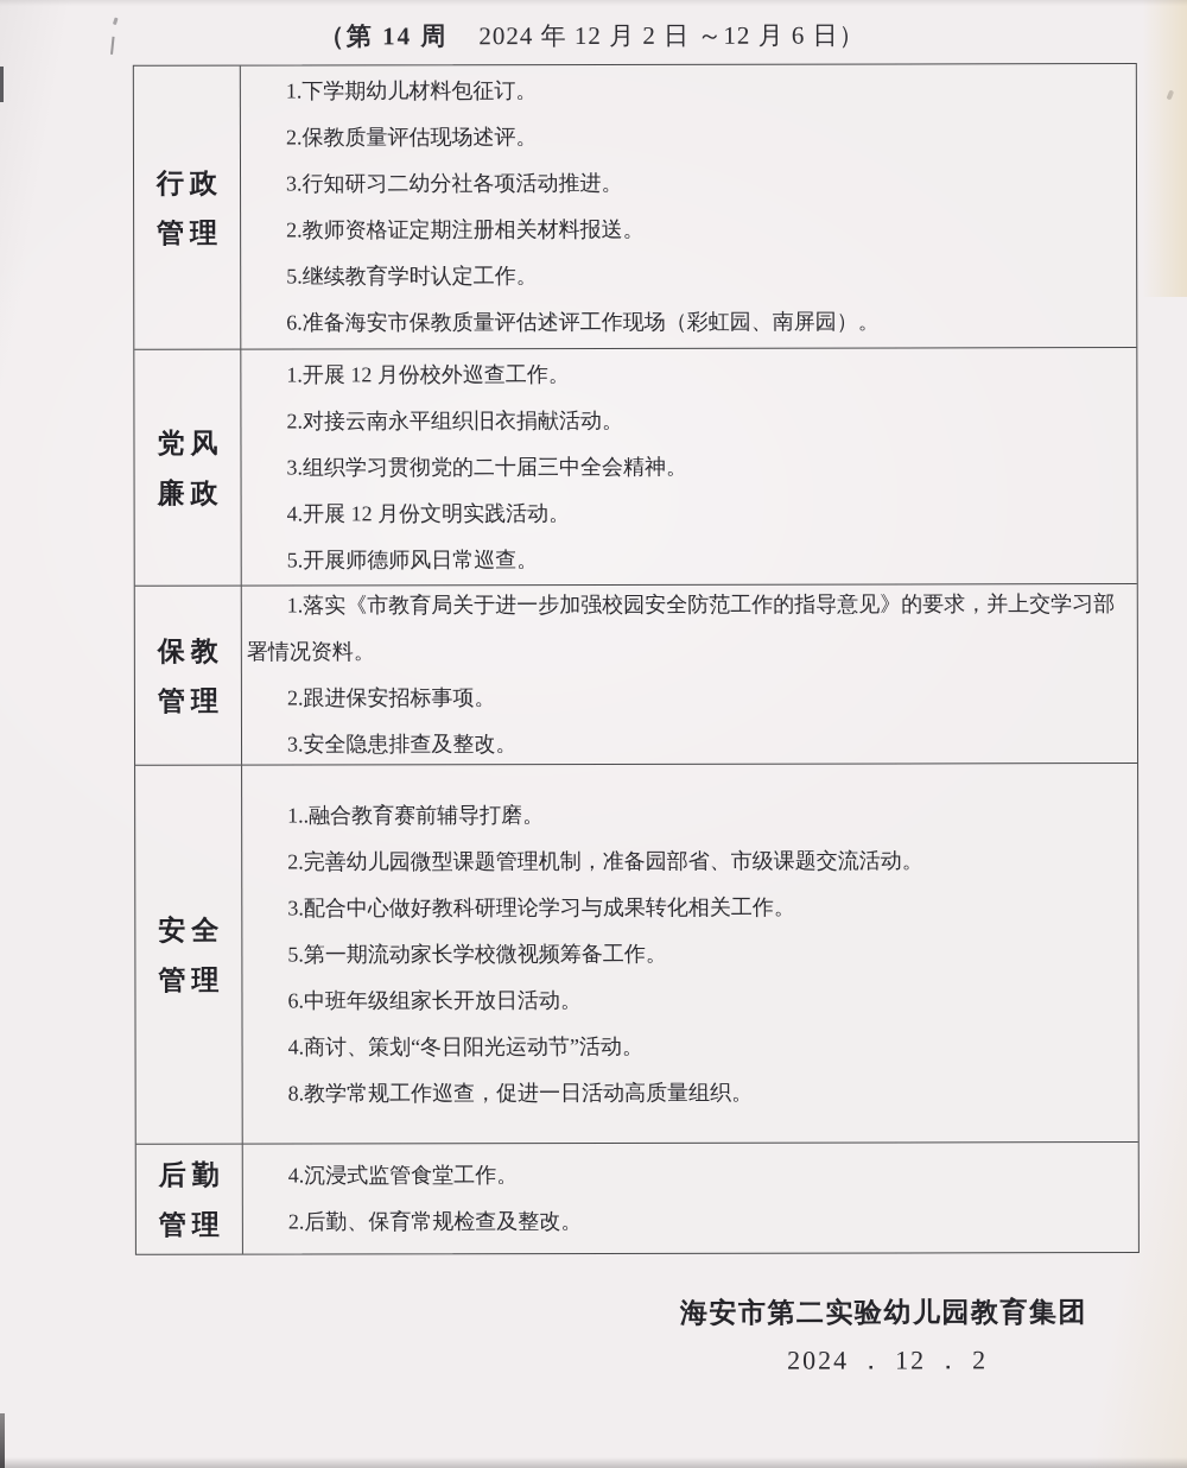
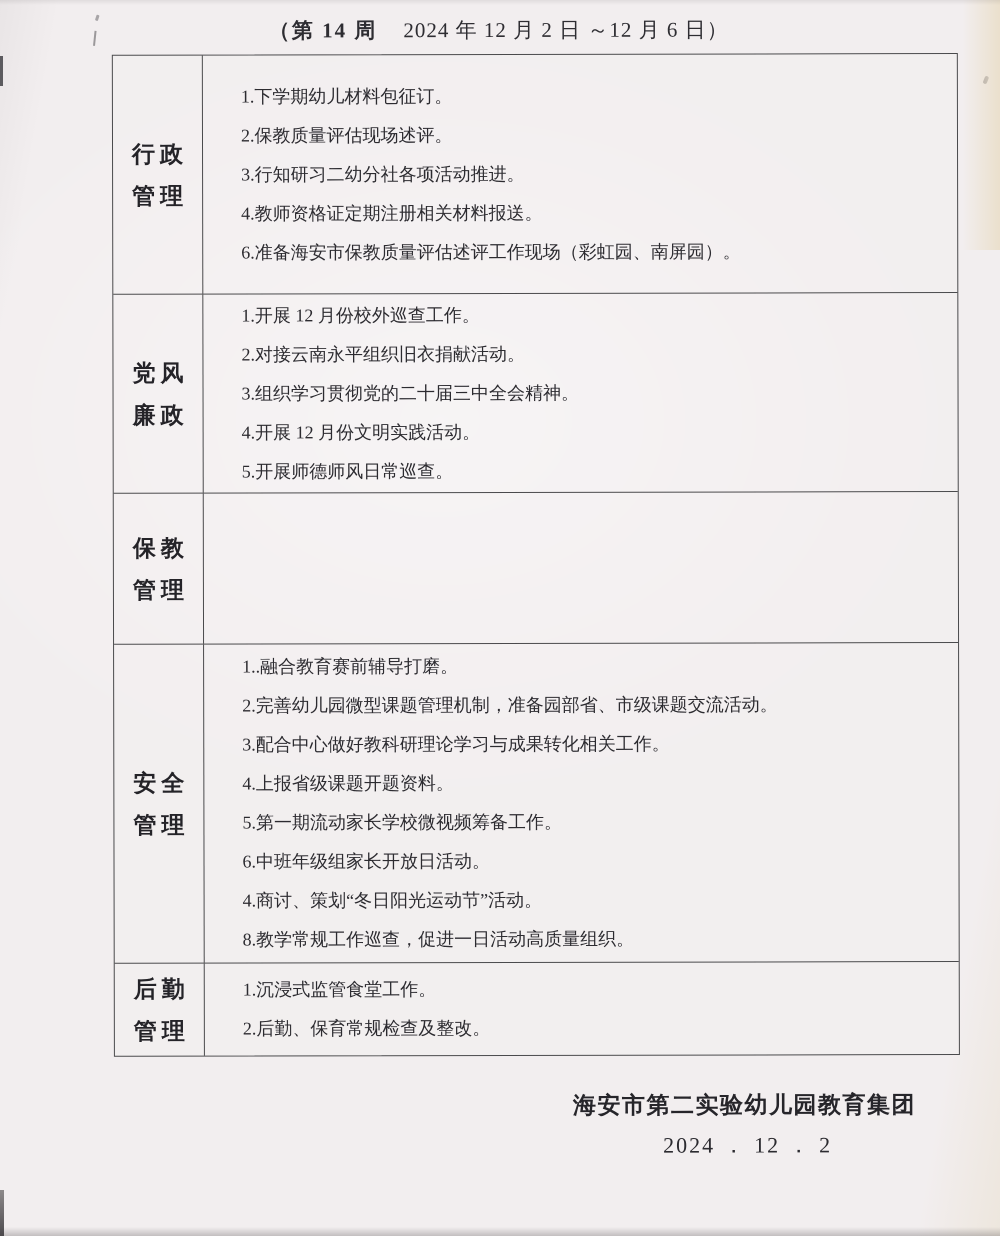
  （第 14 周 2024 年 12 月 2 日 ～12 月 6 日）
  行政
  管理
  1.下学期幼儿材料包征订。
  2.保教质量评估现场述评。
  3.行知研习二幼分社各项活动推进。
- 2.教师资格证定期注册相关材料报送。
+ 4.教师资格证定期注册相关材料报送。
- 5.继续教育学时认定工作。
  6.准备海安市保教质量评估述评工作现场（彩虹园、南屏园）。
  党风
  廉政
  1.开展 12 月份校外巡查工作。
  2.对接云南永平组织旧衣捐献活动。
  3.组织学习贯彻党的二十届三中全会精神。
  4.开展 12 月份文明实践活动。
  5.开展师德师风日常巡查。
  保教
  管理
- 1.落实《市教育局关于进一步加强校园安全防范工作的指导意见》的要求，并上交学习部署情况资料。
- 2.跟进保安招标事项。
- 3.安全隐患排查及整改。
  安全
  管理
  1..融合教育赛前辅导打磨。
  2.完善幼儿园微型课题管理机制，准备园部省、市级课题交流活动。
  3.配合中心做好教科研理论学习与成果转化相关工作。
+ 4.上报省级课题开题资料。
  5.第一期流动家长学校微视频筹备工作。
  6.中班年级组家长开放日活动。
  4.商讨、策划“冬日阳光运动节”活动。
  8.教学常规工作巡查，促进一日活动高质量组织。
  后勤
  管理
- 4.沉浸式监管食堂工作。
+ 1.沉浸式监管食堂工作。
  2.后勤、保育常规检查及整改。
  海安市第二实验幼儿园教育集团
  2024 ． 12 ． 2
